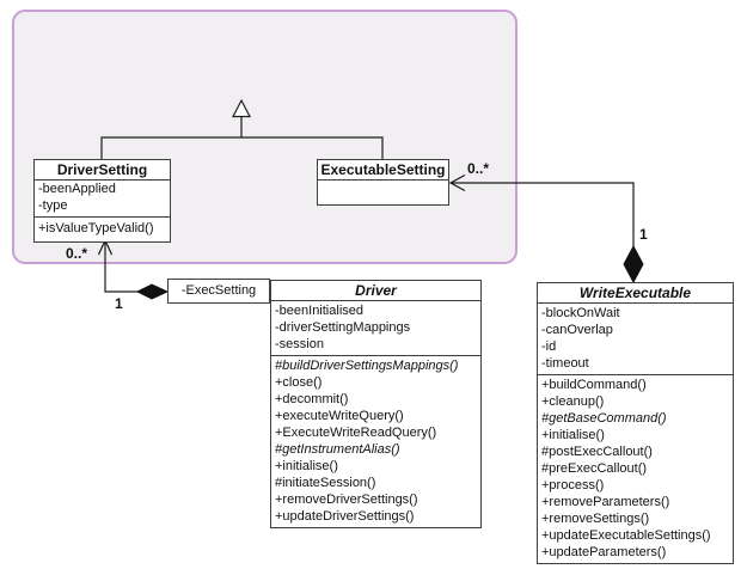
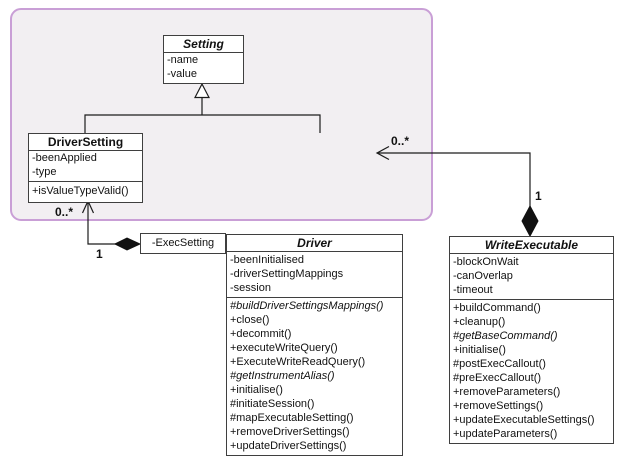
+ Setting
+ -name
+ -value
  DriverSetting
  -beenApplied
  -type
  +isValueTypeValid()
- ExecutableSetting
  -ExecSetting
  Driver
  -beenInitialised
  -driverSettingMappings
  -session
  #buildDriverSettingsMappings()
  +close()
  +decommit()
  +executeWriteQuery()
  +ExecuteWriteReadQuery()
  #getInstrumentAlias()
  +initialise()
  #initiateSession()
+ #mapExecutableSetting()
  +removeDriverSettings()
  +updateDriverSettings()
  WriteExecutable
  -blockOnWait
  -canOverlap
- -id
  -timeout
  +buildCommand()
  +cleanup()
  #getBaseCommand()
  +initialise()
  #postExecCallout()
  #preExecCallout()
- +process()
  +removeParameters()
  +removeSettings()
  +updateExecutableSettings()
  +updateParameters()
  0..*
  1
  0..*
  1
